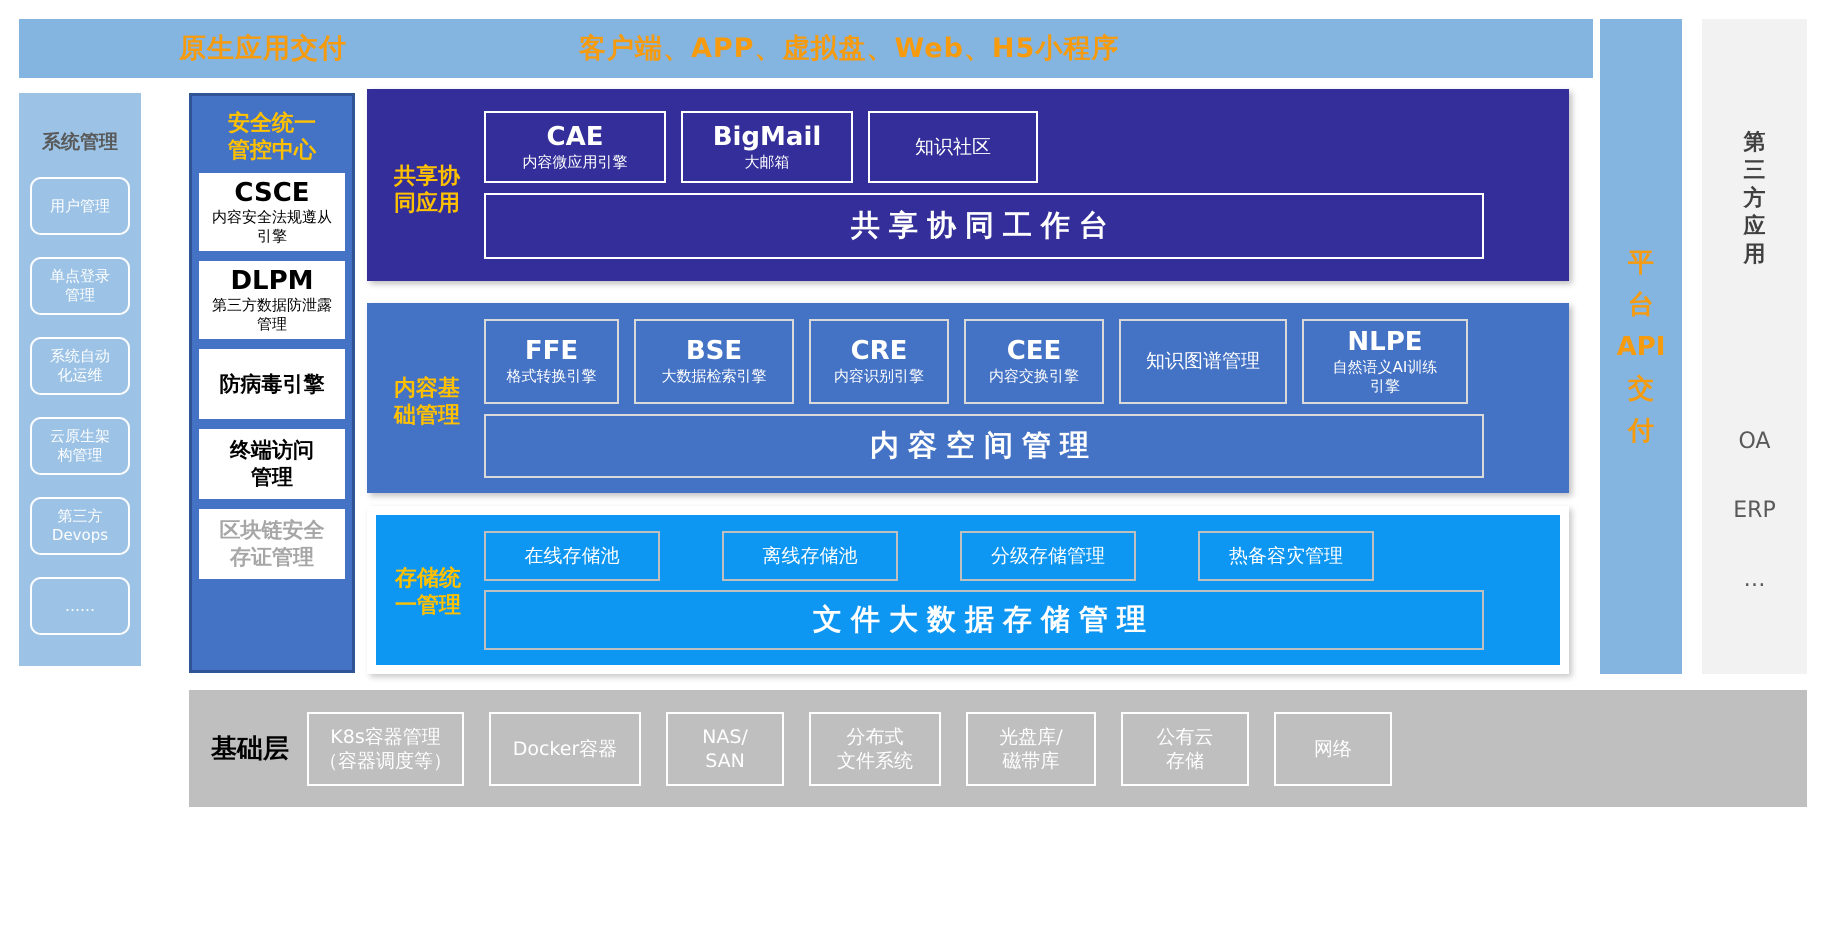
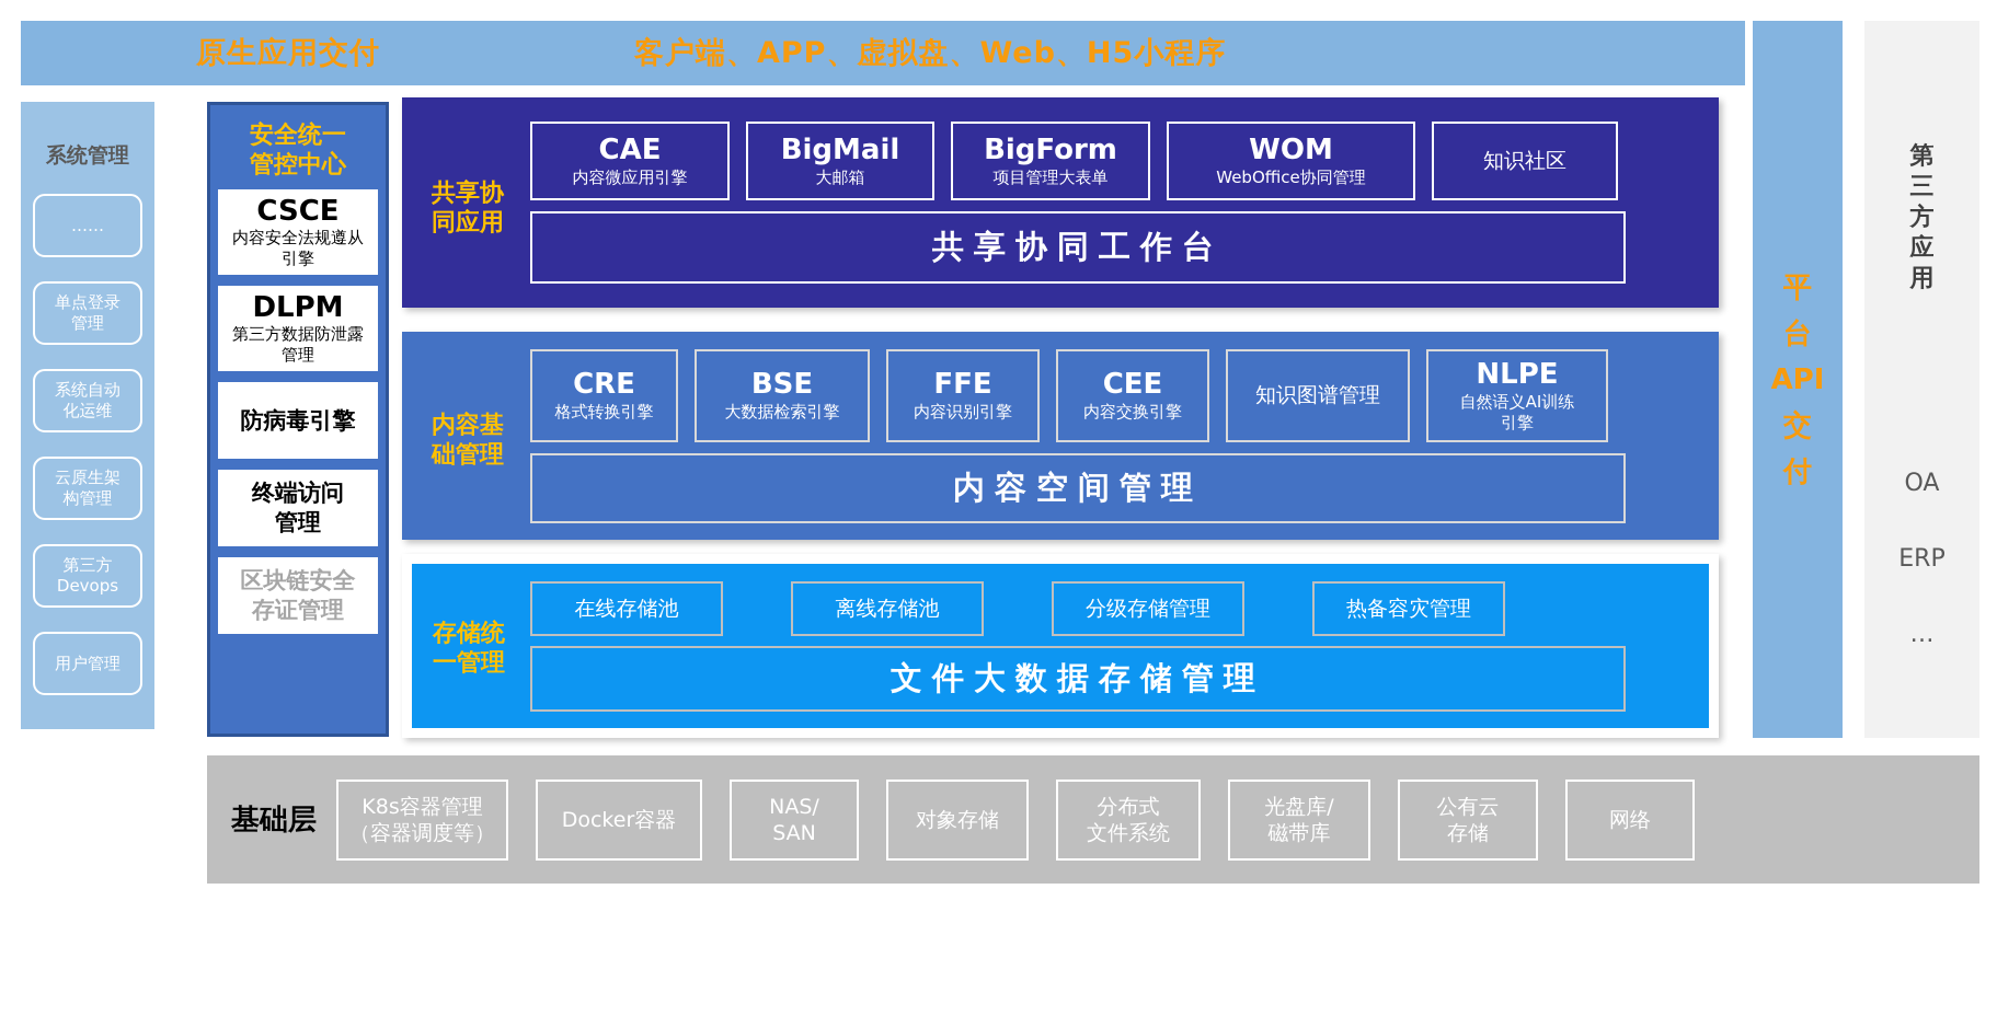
  原生应用交付
  客户端、APP、虚拟盘、Web、H5小程序
  系统管理
- 用户管理
+ ……
  单点登录
  管理
  系统自动
  化运维
  云原生架
  构管理
  第三方
  Devops
- ……
+ 用户管理
  安全统一
  管控中心
  CSCE
  内容安全法规遵从
  引擎
  DLPM
  第三方数据防泄露
  管理
  防病毒引擎
  终端访问
  管理
  区块链安全
  存证管理
  共享协
  同应用
  CAE
  内容微应用引擎
  BigMail
  大邮箱
+ BigForm
+ 项目管理大表单
+ WOM
+ WebOffice协同管理
  知识社区
  共享协同工作台
  内容基
  础管理
- FFE
+ CRE
  格式转换引擎
  BSE
  大数据检索引擎
- CRE
+ FFE
  内容识别引擎
  CEE
  内容交换引擎
  知识图谱管理
  NLPE
  自然语义AI训练
  引擎
  内容空间管理
  存储统
  一管理
  在线存储池
  离线存储池
  分级存储管理
  热备容灾管理
  文件大数据存储管理
  平
  台
  API
  交
  付
  第
  三
  方
  应
  用
  OA
  ERP
  …
  基础层
  K8s容器管理
  （容器调度等）
  Docker容器
  NAS/
  SAN
+ 对象存储
  分布式
  文件系统
  光盘库/
  磁带库
  公有云
  存储
  网络
